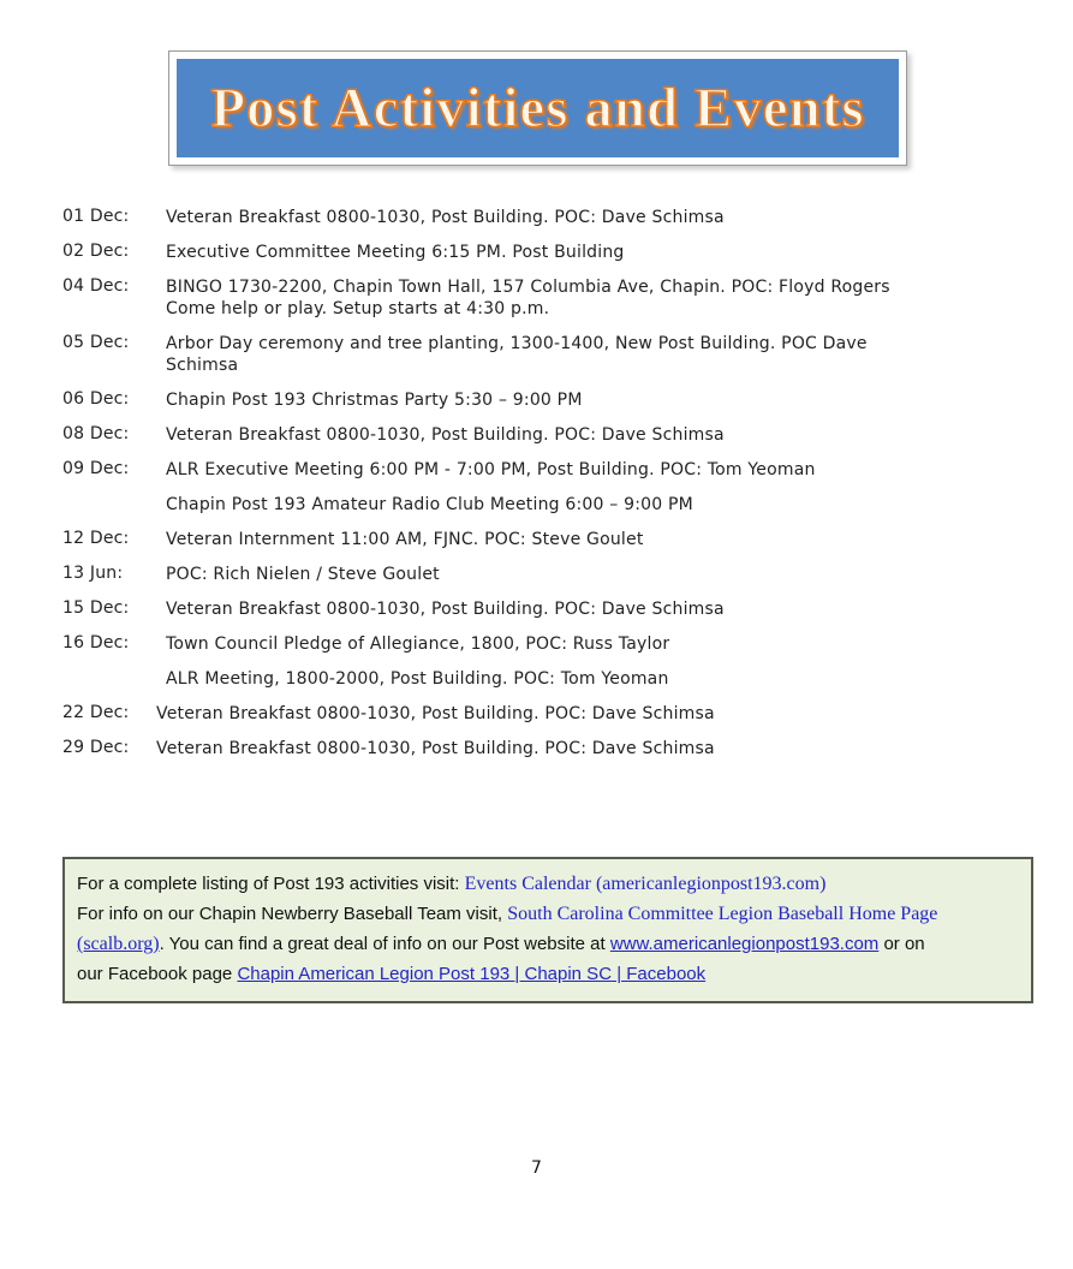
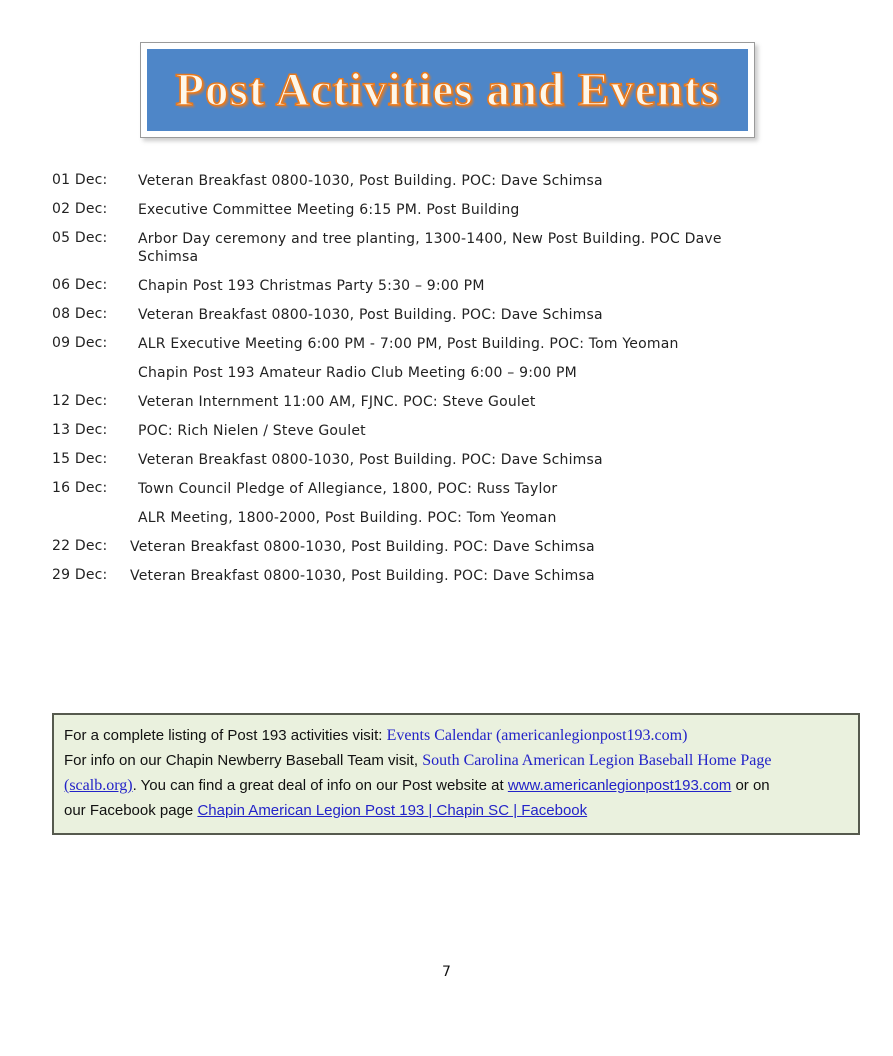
  Post Activities and Events
  01 Dec:
  Veteran Breakfast 0800-1030, Post Building. POC: Dave Schimsa
  02 Dec:
  Executive Committee Meeting 6:15 PM. Post Building
- 04 Dec:
- BINGO 1730-2200, Chapin Town Hall, 157 Columbia Ave, Chapin. POC: Floyd Rogers
- Come help or play. Setup starts at 4:30 p.m.
  05 Dec:
  Arbor Day ceremony and tree planting, 1300-1400, New Post Building. POC Dave
  Schimsa
  06 Dec:
  Chapin Post 193 Christmas Party 5:30 – 9:00 PM
  08 Dec:
  Veteran Breakfast 0800-1030, Post Building. POC: Dave Schimsa
  09 Dec:
  ALR Executive Meeting 6:00 PM - 7:00 PM, Post Building. POC: Tom Yeoman
  Chapin Post 193 Amateur Radio Club Meeting 6:00 – 9:00 PM
  12 Dec:
  Veteran Internment 11:00 AM, FJNC. POC: Steve Goulet
- 13 Jun:
+ 13 Dec:
  POC: Rich Nielen / Steve Goulet
  15 Dec:
  Veteran Breakfast 0800-1030, Post Building. POC: Dave Schimsa
  16 Dec:
  Town Council Pledge of Allegiance, 1800, POC: Russ Taylor
  ALR Meeting, 1800-2000, Post Building. POC: Tom Yeoman
  22 Dec:
  Veteran Breakfast 0800-1030, Post Building. POC: Dave Schimsa
  29 Dec:
  Veteran Breakfast 0800-1030, Post Building. POC: Dave Schimsa
  For a complete listing of Post 193 activities visit: Events Calendar (americanlegionpost193.com)
- For info on our Chapin Newberry Baseball Team visit, South Carolina Committee Legion Baseball Home Page
+ For info on our Chapin Newberry Baseball Team visit, South Carolina American Legion Baseball Home Page
  (scalb.org). You can find a great deal of info on our Post website at www.americanlegionpost193.com or on
  our Facebook page Chapin American Legion Post 193 | Chapin SC | Facebook
  7
